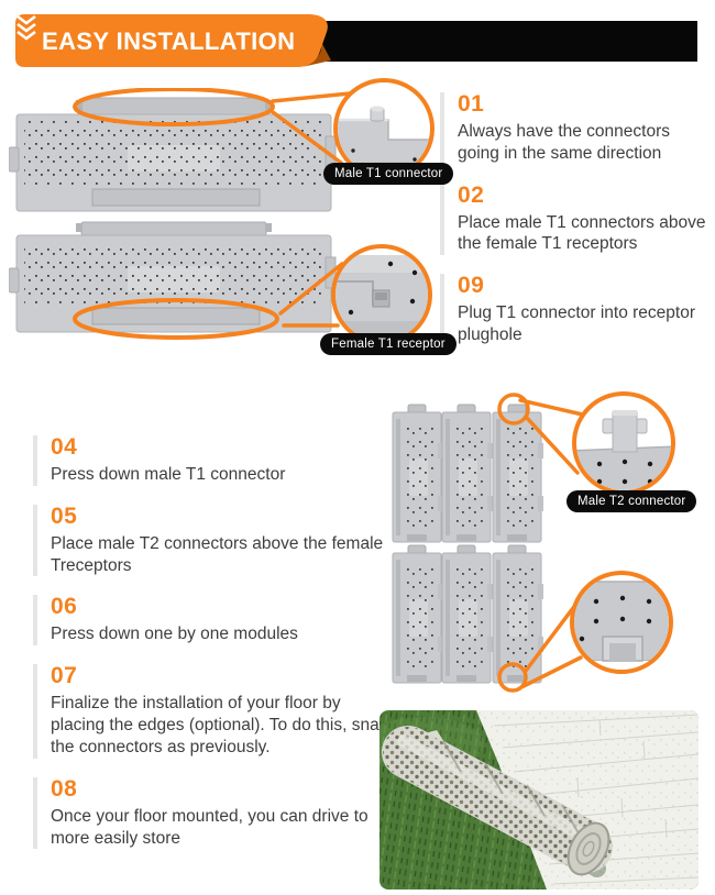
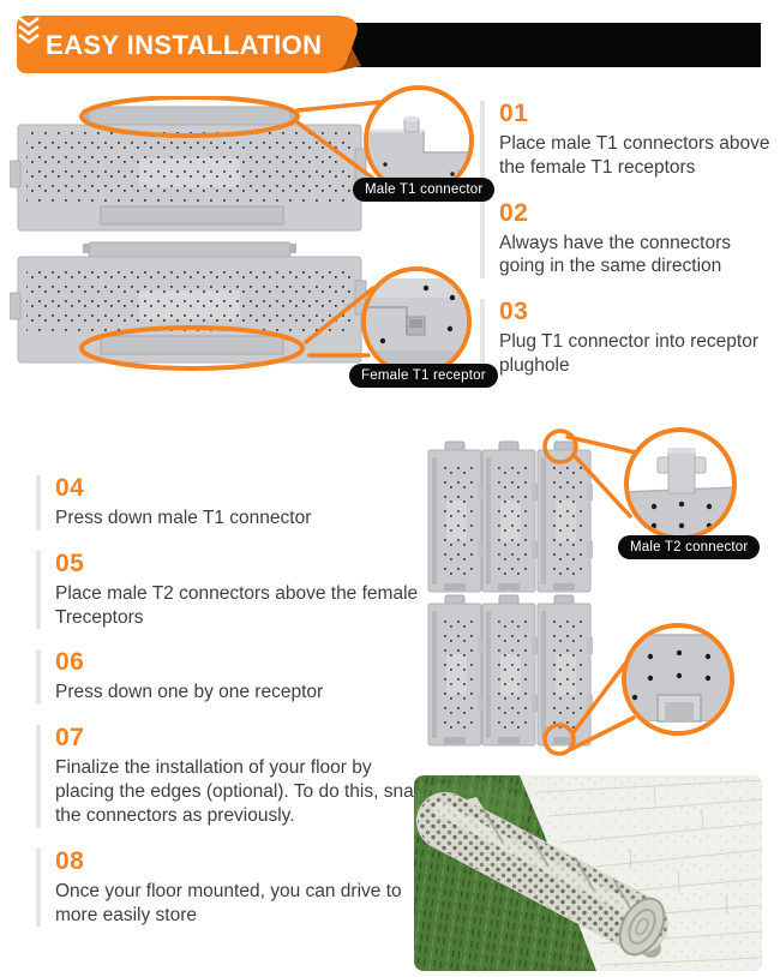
  EASY INSTALLATION
  Male T1 connector
  Female T1 receptor
  Male T2 connector
  01
- Always have the connectors going in the same direction
+ Place male T1 connectors above the female T1 receptors
  02
- Place male T1 connectors above the female T1 receptors
+ Always have the connectors going in the same direction
- 09
+ 03
  Plug T1 connector into receptor plughole
  04
  Press down male T1 connector
  05
  Place male T2 connectors above the female Treceptors
  06
- Press down one by one modules
+ Press down one by one receptor
  07
  Finalize the installation of your floor by placing the edges (optional). To do this, sna the connectors as previously.
  08
  Once your floor mounted, you can drive to more easily store
